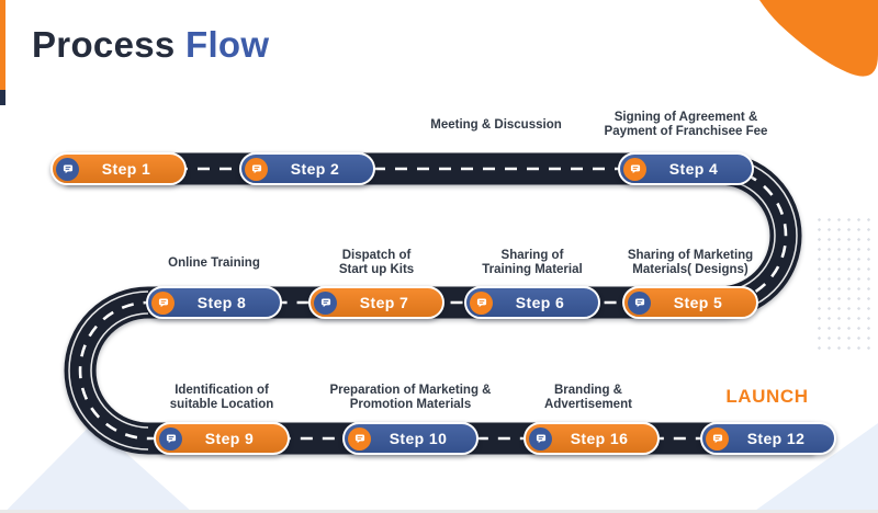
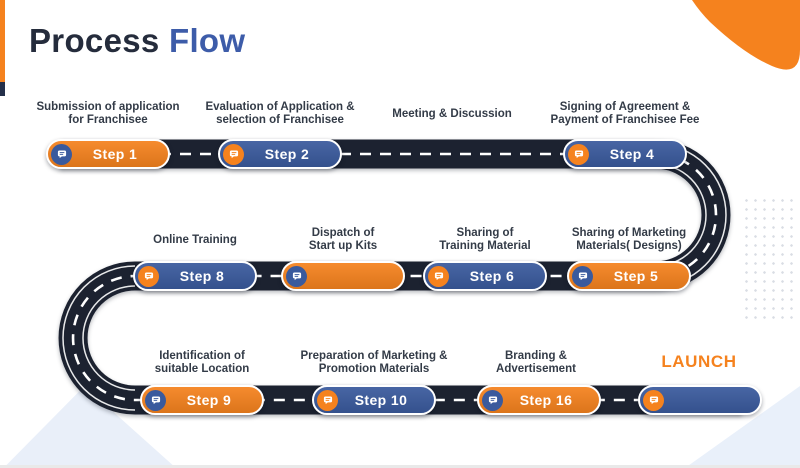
  Process Flow
+ Submission of application
+ for Franchisee
+ Evaluation of Application &
+ selection of Franchisee
  Meeting & Discussion
  Signing of Agreement &
  Payment of Franchisee Fee
  Sharing of Marketing
  Materials( Designs)
  Sharing of
  Training Material
  Dispatch of
  Start up Kits
  Online Training
  Identification of
  suitable Location
  Preparation of Marketing &
  Promotion Materials
  Branding &
  Advertisement
  LAUNCH
  Step 1
  Step 2
  Step 4
  Step 5
  Step 6
- Step 7
  Step 8
  Step 9
  Step 10
  Step 16
- Step 12
